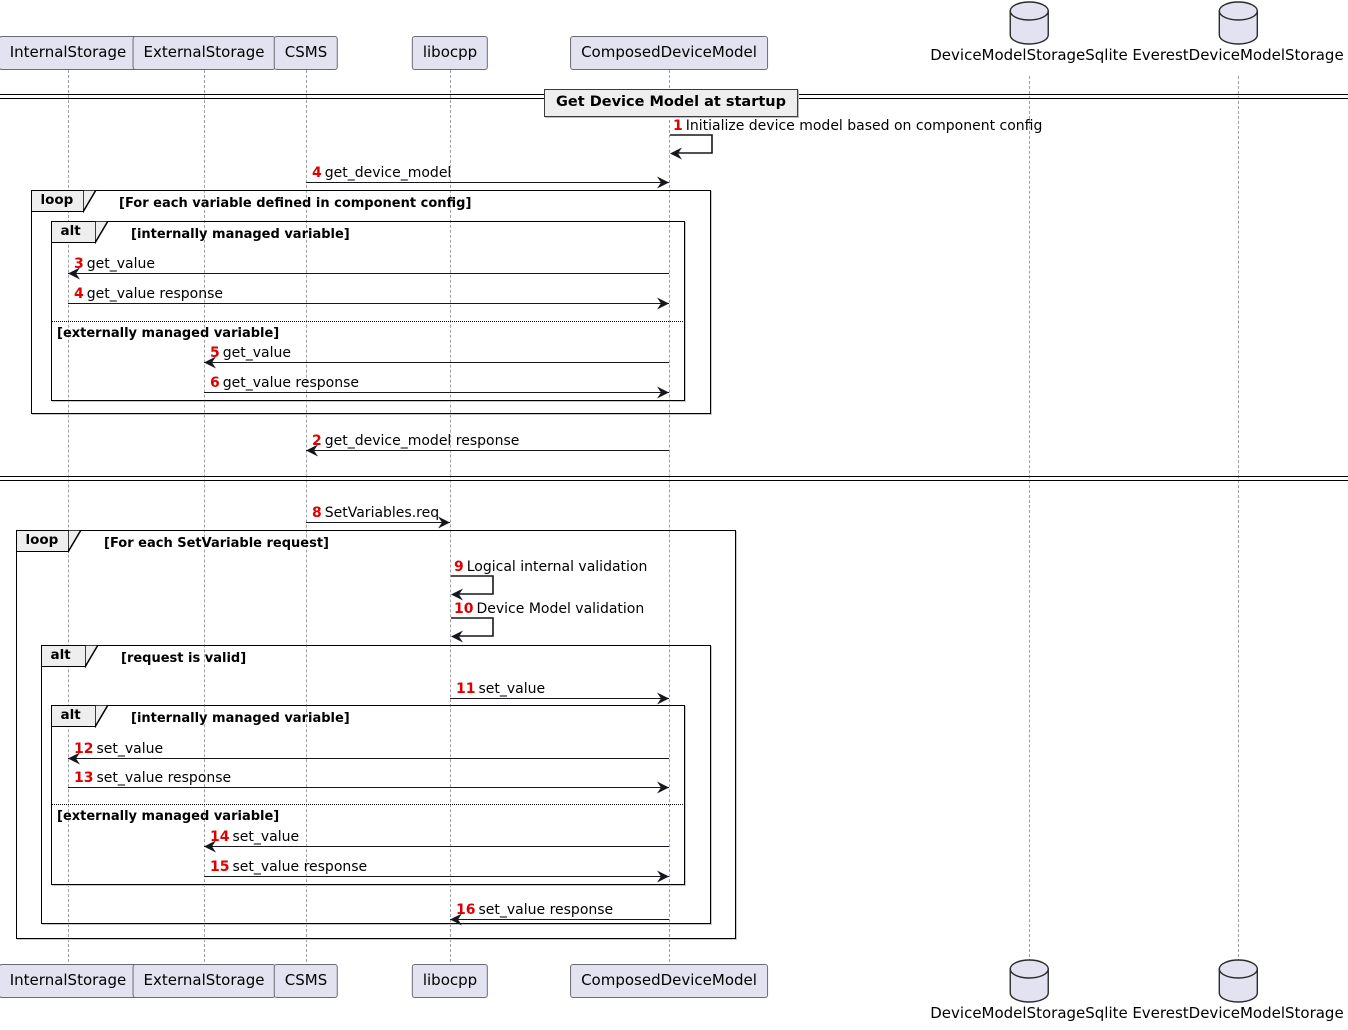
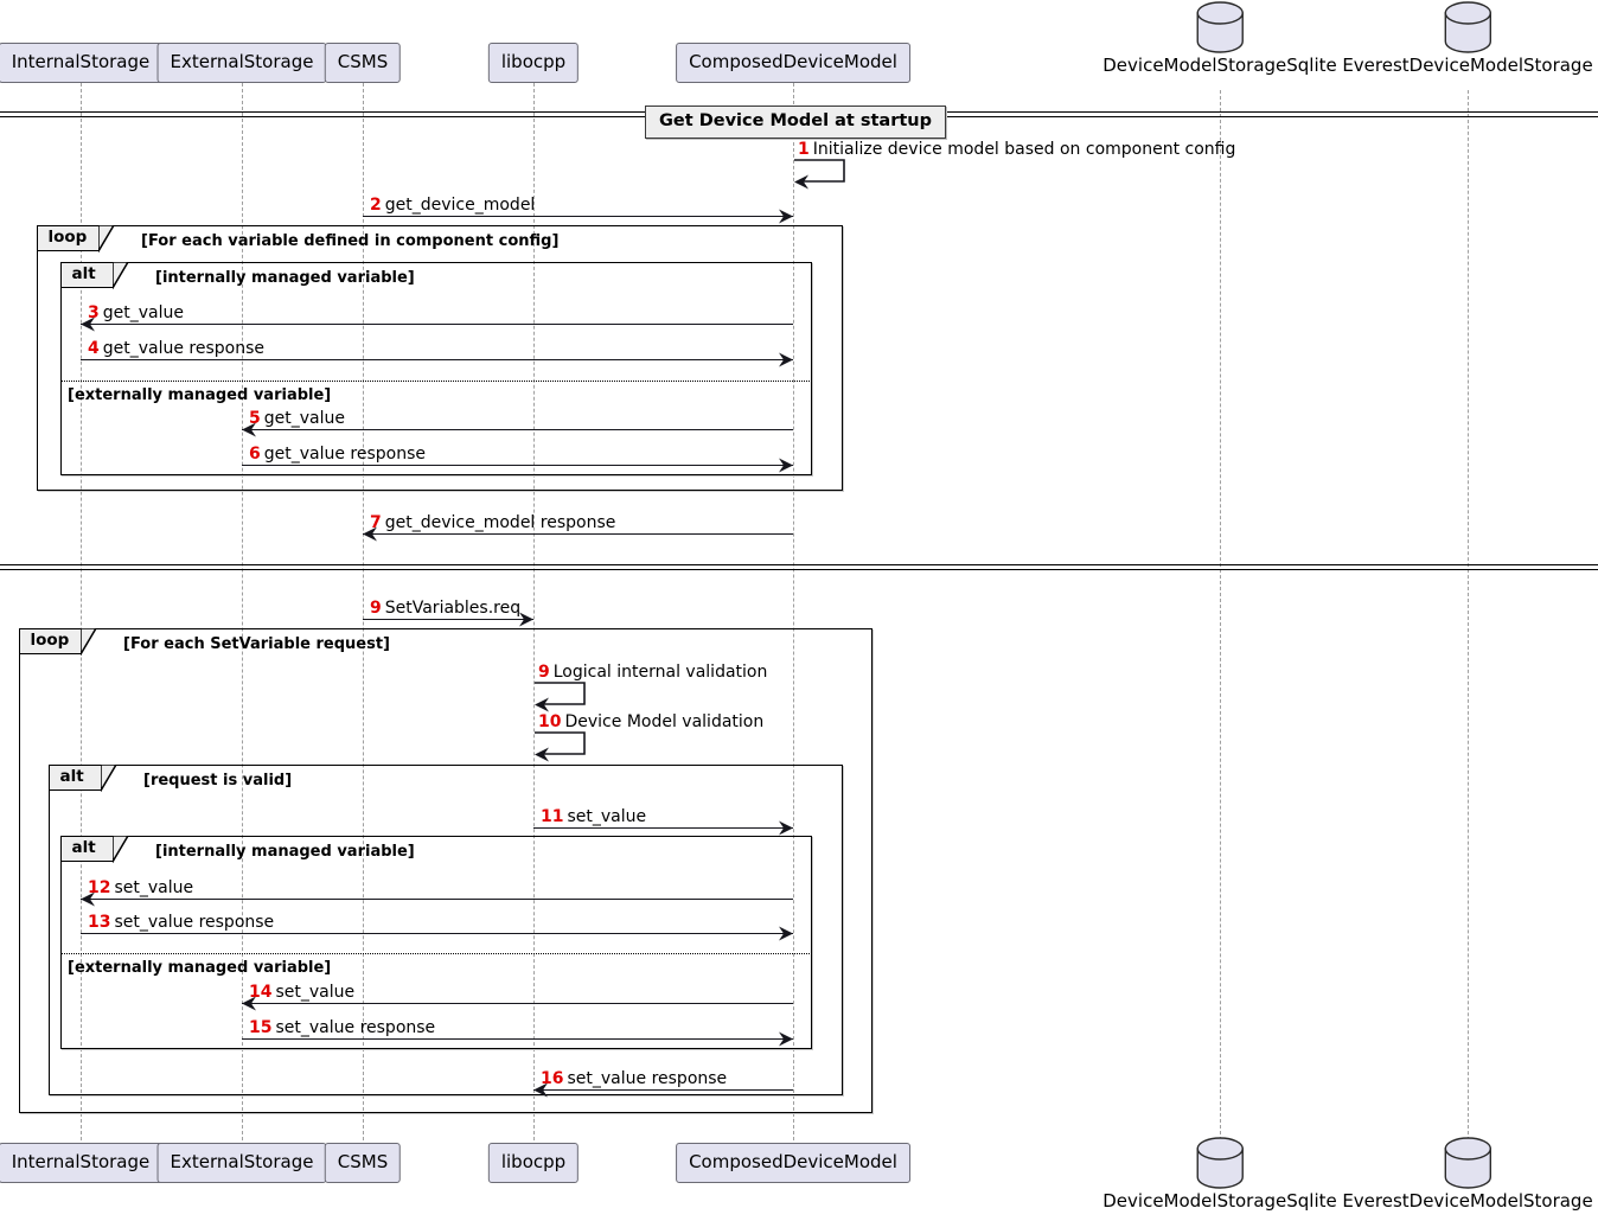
  loop
  [For each variable defined in component config]
  alt
  [internally managed variable]
  [externally managed variable]
  loop
  [For each SetVariable request]
  alt
  [request is valid]
  alt
  [internally managed variable]
  [externally managed variable]
  Get Device Model at startup
  1 Initialize device model based on component config
- 4 get_device_model
+ 2 get_device_model
  3 get_value
  4 get_value response
  5 get_value
  6 get_value response
- 2 get_device_model response
+ 7 get_device_model response
- 8 SetVariables.req
+ 9 SetVariables.req
  9 Logical internal validation
  10 Device Model validation
  11 set_value
  12 set_value
  13 set_value response
  14 set_value
  15 set_value response
  16 set_value response
  InternalStorage
  ExternalStorage
  CSMS
  libocpp
  ComposedDeviceModel
  DeviceModelStorageSqlite
  EverestDeviceModelStorage
  InternalStorage
  ExternalStorage
  CSMS
  libocpp
  ComposedDeviceModel
  DeviceModelStorageSqlite
  EverestDeviceModelStorage
